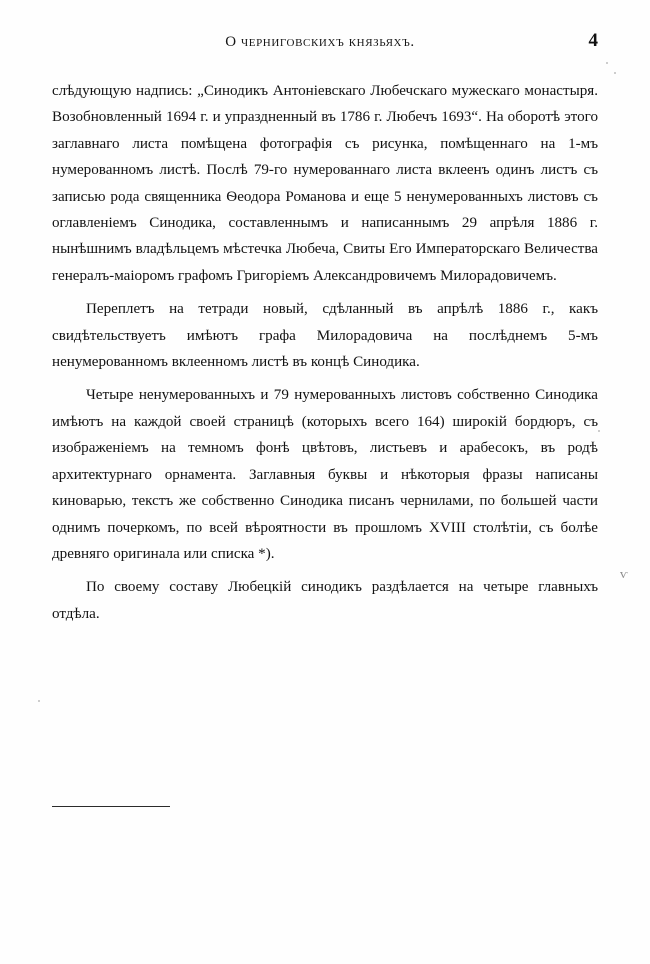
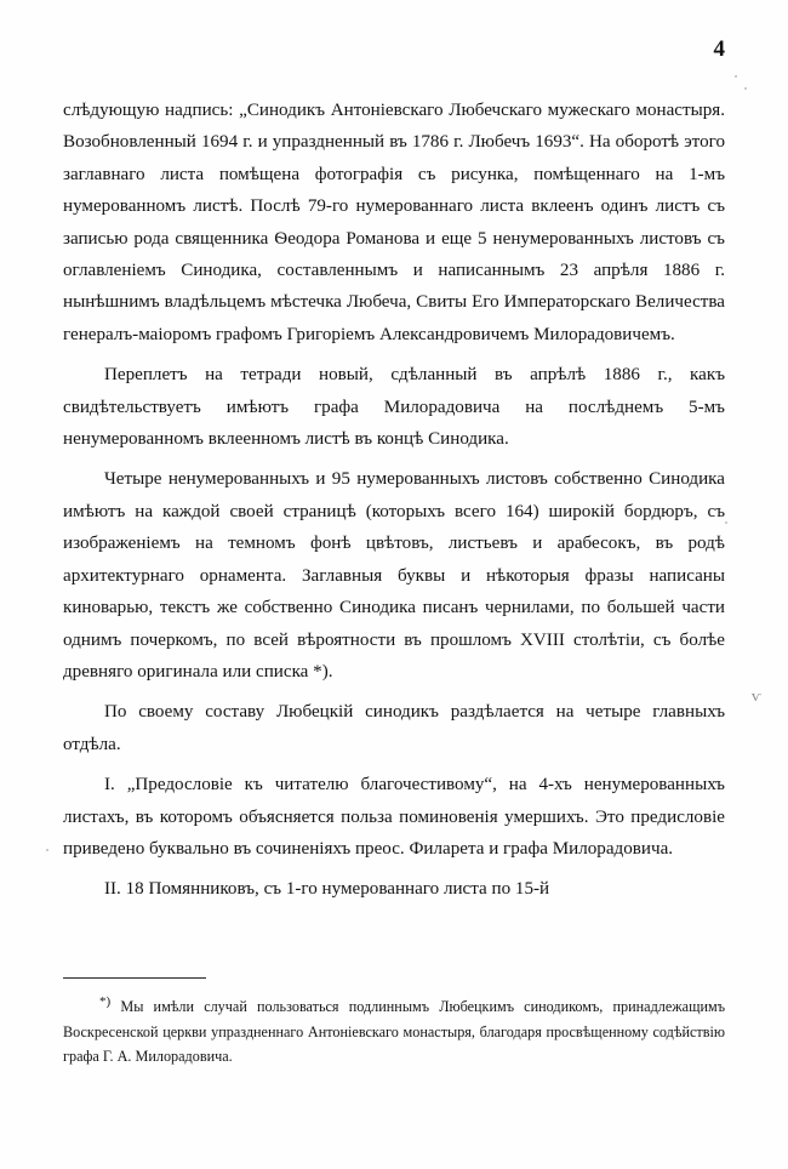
- О черниговскихъ князьяхъ.
  4
- слѣдующую надпись: „Синодикъ Антоніевскаго Любечскаго мужескаго монастыря. Возобновленный 1694 г. и упраздненный въ 1786 г. Любечъ 1693“. На оборотѣ этого заглавнаго листа помѣщена фотографія съ рисунка, помѣщеннаго на 1-мъ нумерованномъ листѣ. Послѣ 79-го нумерованнаго листа вклеенъ одинъ листъ съ записью рода священника Ѳеодора Романова и еще 5 ненумерованныхъ листовъ съ оглавленіемъ Синодика, составленнымъ и написаннымъ 29 апрѣля 1886 г. нынѣшнимъ владѣльцемъ мѣстечка Любеча, Свиты Его Императорскаго Величества генералъ-маіоромъ графомъ Григоріемъ Александровичемъ Милорадовичемъ.
+ слѣдующую надпись: „Синодикъ Антоніевскаго Любечскаго мужескаго монастыря. Возобновленный 1694 г. и упраздненный въ 1786 г. Любечъ 1693“. На оборотѣ этого заглавнаго листа помѣщена фотографія съ рисунка, помѣщеннаго на 1-мъ нумерованномъ листѣ. Послѣ 79-го нумерованнаго листа вклеенъ одинъ листъ съ записью рода священника Ѳеодора Романова и еще 5 ненумерованныхъ листовъ съ оглавленіемъ Синодика, составленнымъ и написаннымъ 23 апрѣля 1886 г. нынѣшнимъ владѣльцемъ мѣстечка Любеча, Свиты Его Императорскаго Величества генералъ-маіоромъ графомъ Григоріемъ Александровичемъ Милорадовичемъ.
  Переплетъ на тетради новый, сдѣланный въ апрѣлѣ 1886 г., какъ свидѣтельствуетъ имѣютъ графа Милорадовича на послѣднемъ 5-мъ ненумерованномъ вклеенномъ листѣ въ концѣ Синодика.
- Четыре ненумерованныхъ и 79 нумерованныхъ листовъ собственно Синодика имѣютъ на каждой своей страницѣ (которыхъ всего 164) широкій бордюръ, съ изображеніемъ на темномъ фонѣ цвѣтовъ, листьевъ и арабесокъ, въ родѣ архитектурнаго орнамента. Заглавныя буквы и нѣкоторыя фразы написаны киноварью, текстъ же собственно Синодика писанъ чернилами, по большей части однимъ почеркомъ, по всей вѣроятности въ прошломъ XVIII столѣтіи, съ болѣе древняго оригинала или списка *).
+ Четыре ненумерованныхъ и 95 нумерованныхъ листовъ собственно Синодика имѣютъ на каждой своей страницѣ (которыхъ всего 164) широкій бордюръ, съ изображеніемъ на темномъ фонѣ цвѣтовъ, листьевъ и арабесокъ, въ родѣ архитектурнаго орнамента. Заглавныя буквы и нѣкоторыя фразы написаны киноварью, текстъ же собственно Синодика писанъ чернилами, по большей части однимъ почеркомъ, по всей вѣроятности въ прошломъ XVIII столѣтіи, съ болѣе древняго оригинала или списка *).
  По своему составу Любецкій синодикъ раздѣлается на четыре главныхъ отдѣла.
+ I. „Предословіе къ читателю благочестивому“, на 4-хъ ненумерованныхъ листахъ, въ которомъ объясняется польза поминовенія умершихъ. Это предисловіе приведено буквально въ сочиненіяхъ преос. Филарета и графа Милорадовича.
+ II. 18 Помянниковъ, съ 1-го нумерованнаго листа по 15-й
+ *) Мы имѣли случай пользоваться подлиннымъ Любецкимъ синодикомъ, принадлежащимъ Воскресенской церкви упраздненнаго Антоніевскаго монастыря, благодаря просвѣщенному содѣйствію графа Г. А. Милорадовича.
  ѵ
